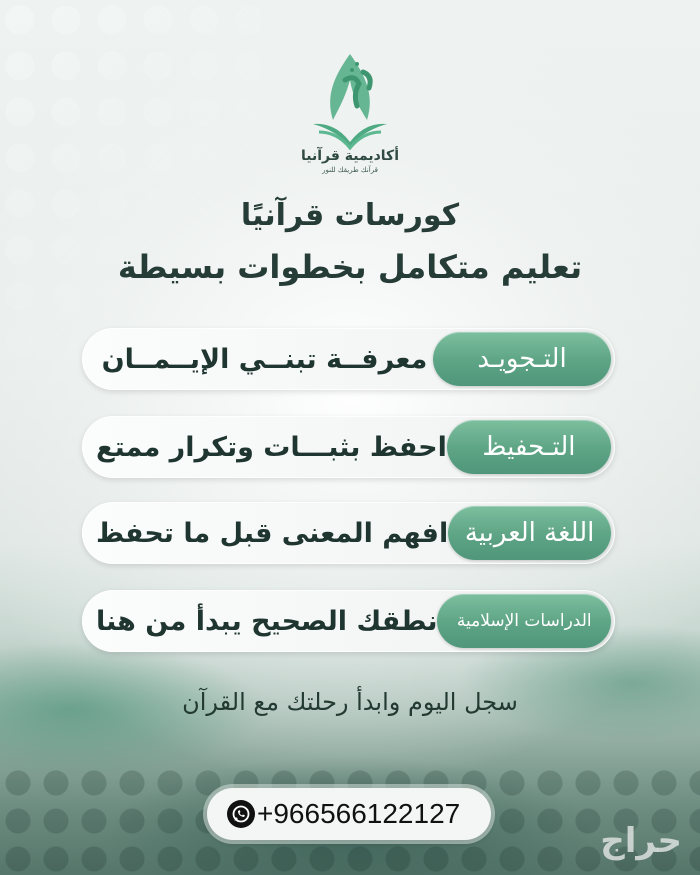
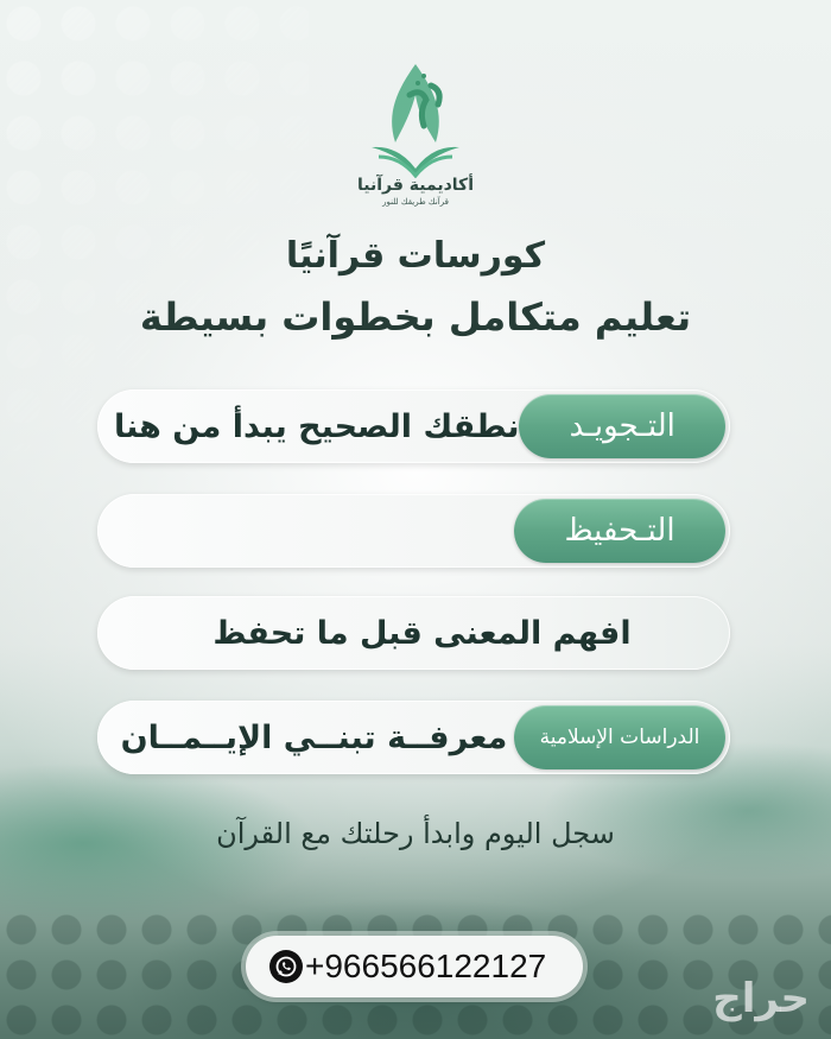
  أكاديمية قرآنيا
  قرآنك طريقك للنور
  كورسات قرآنيًا
  تعليم متكامل بخطوات بسيطة
  التـجويـد
- معرفــة تبنــي الإيــمــان
+ نطقك الصحيح يبدأ من هنا
  التـحفيظ
- احفظ بثبـــات وتكرار ممتع
- اللغة العربية
  افهم المعنى قبل ما تحفظ
  الدراسات الإسلامية
- نطقك الصحيح يبدأ من هنا
+ معرفــة تبنــي الإيــمــان
  سجل اليوم وابدأ رحلتك مع القرآن
  +966566122127
  حراج
